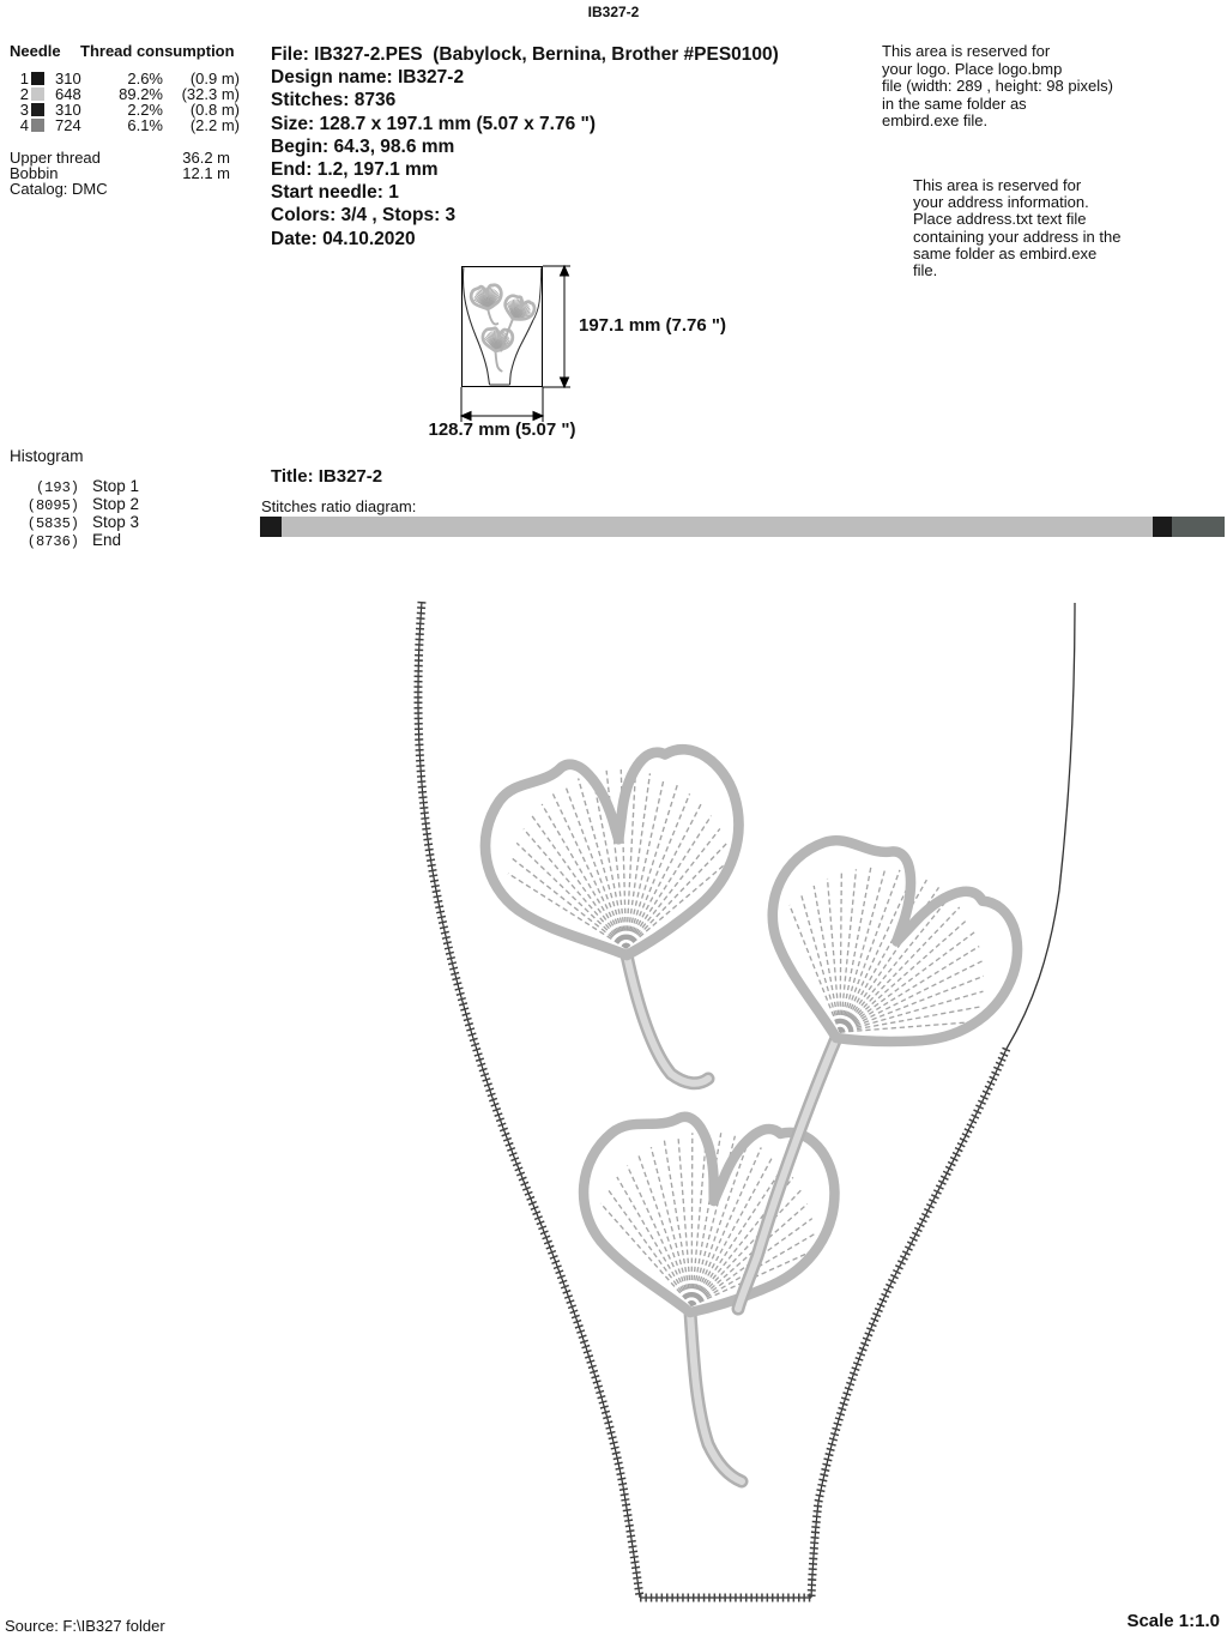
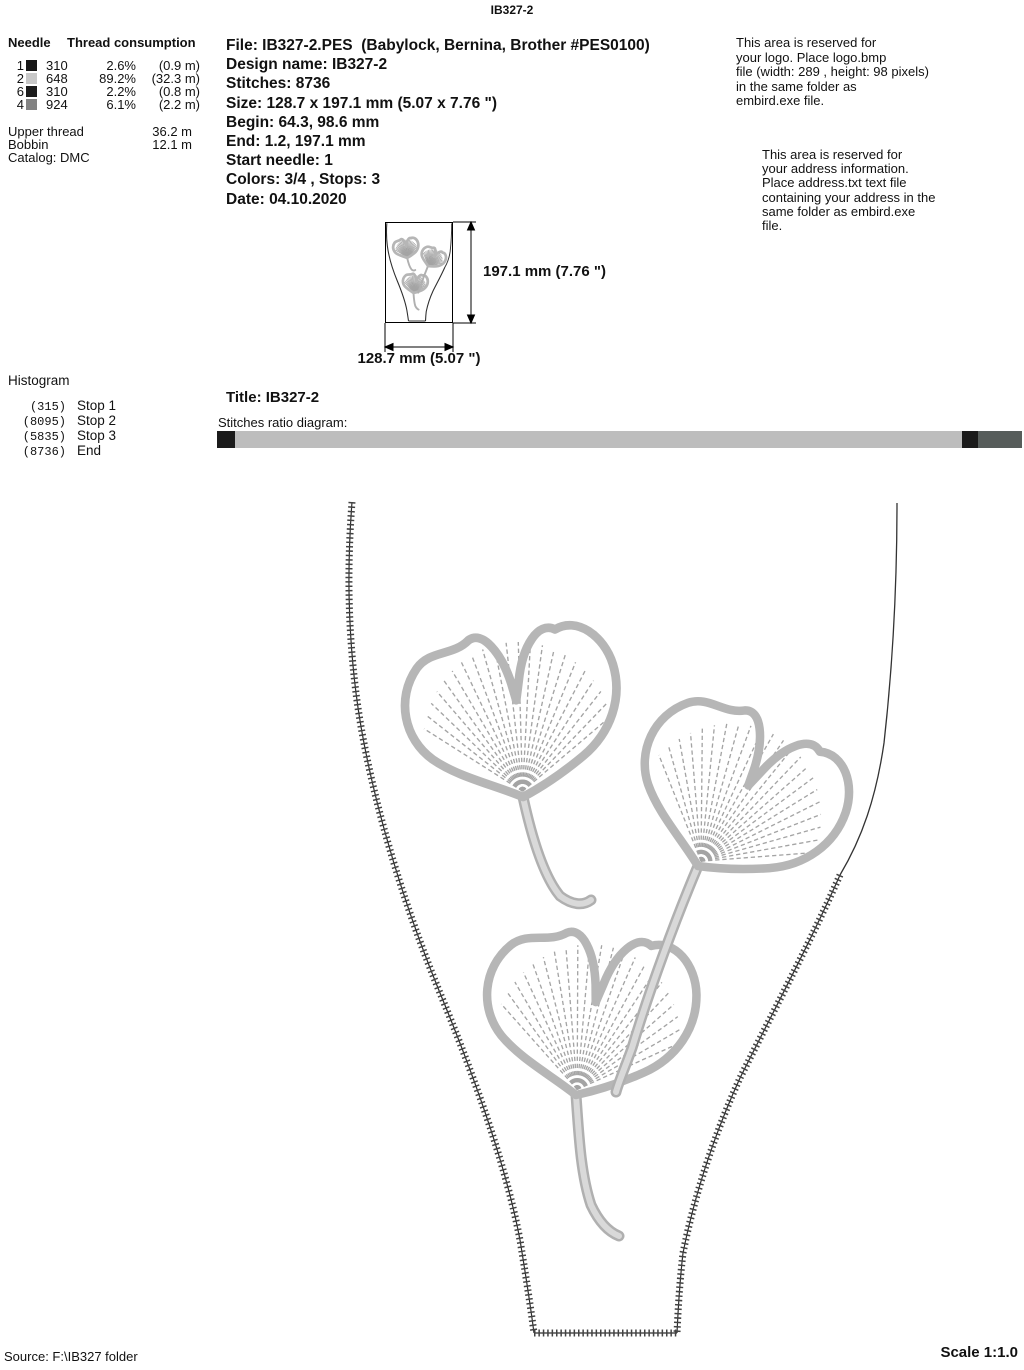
  IB327-2
  Needle
  Thread consumption
  1
  310
  2.6%
  (0.9 m)
  2
  648
  89.2%
  (32.3 m)
- 3
+ 6
  310
  2.2%
  (0.8 m)
  4
- 724
+ 924
  6.1%
  (2.2 m)
  Upper thread
  36.2 m
  Bobbin
  12.1 m
  Catalog: DMC
  File: IB327-2.PES (Babylock, Bernina, Brother #PES0100)
  Design name: IB327-2
  Stitches: 8736
  Size: 128.7 x 197.1 mm (5.07 x 7.76 ")
  Begin: 64.3, 98.6 mm
  End: 1.2, 197.1 mm
  Start needle: 1
  Colors: 3/4 , Stops: 3
  Date: 04.10.2020
  This area is reserved for
  your logo. Place logo.bmp
  file (width: 289 , height: 98 pixels)
  in the same folder as
  embird.exe file.
  This area is reserved for
  your address information.
  Place address.txt text file
  containing your address in the
  same folder as embird.exe
  file.
  197.1 mm (7.76 ")
  128.7 mm (5.07 ")
  Histogram
- (193)
+ (315)
  Stop 1
  (8095)
  Stop 2
  (5835)
  Stop 3
  (8736)
  End
  Title: IB327-2
  Stitches ratio diagram:
  Source: F:\IB327 folder
  Scale 1:1.0
